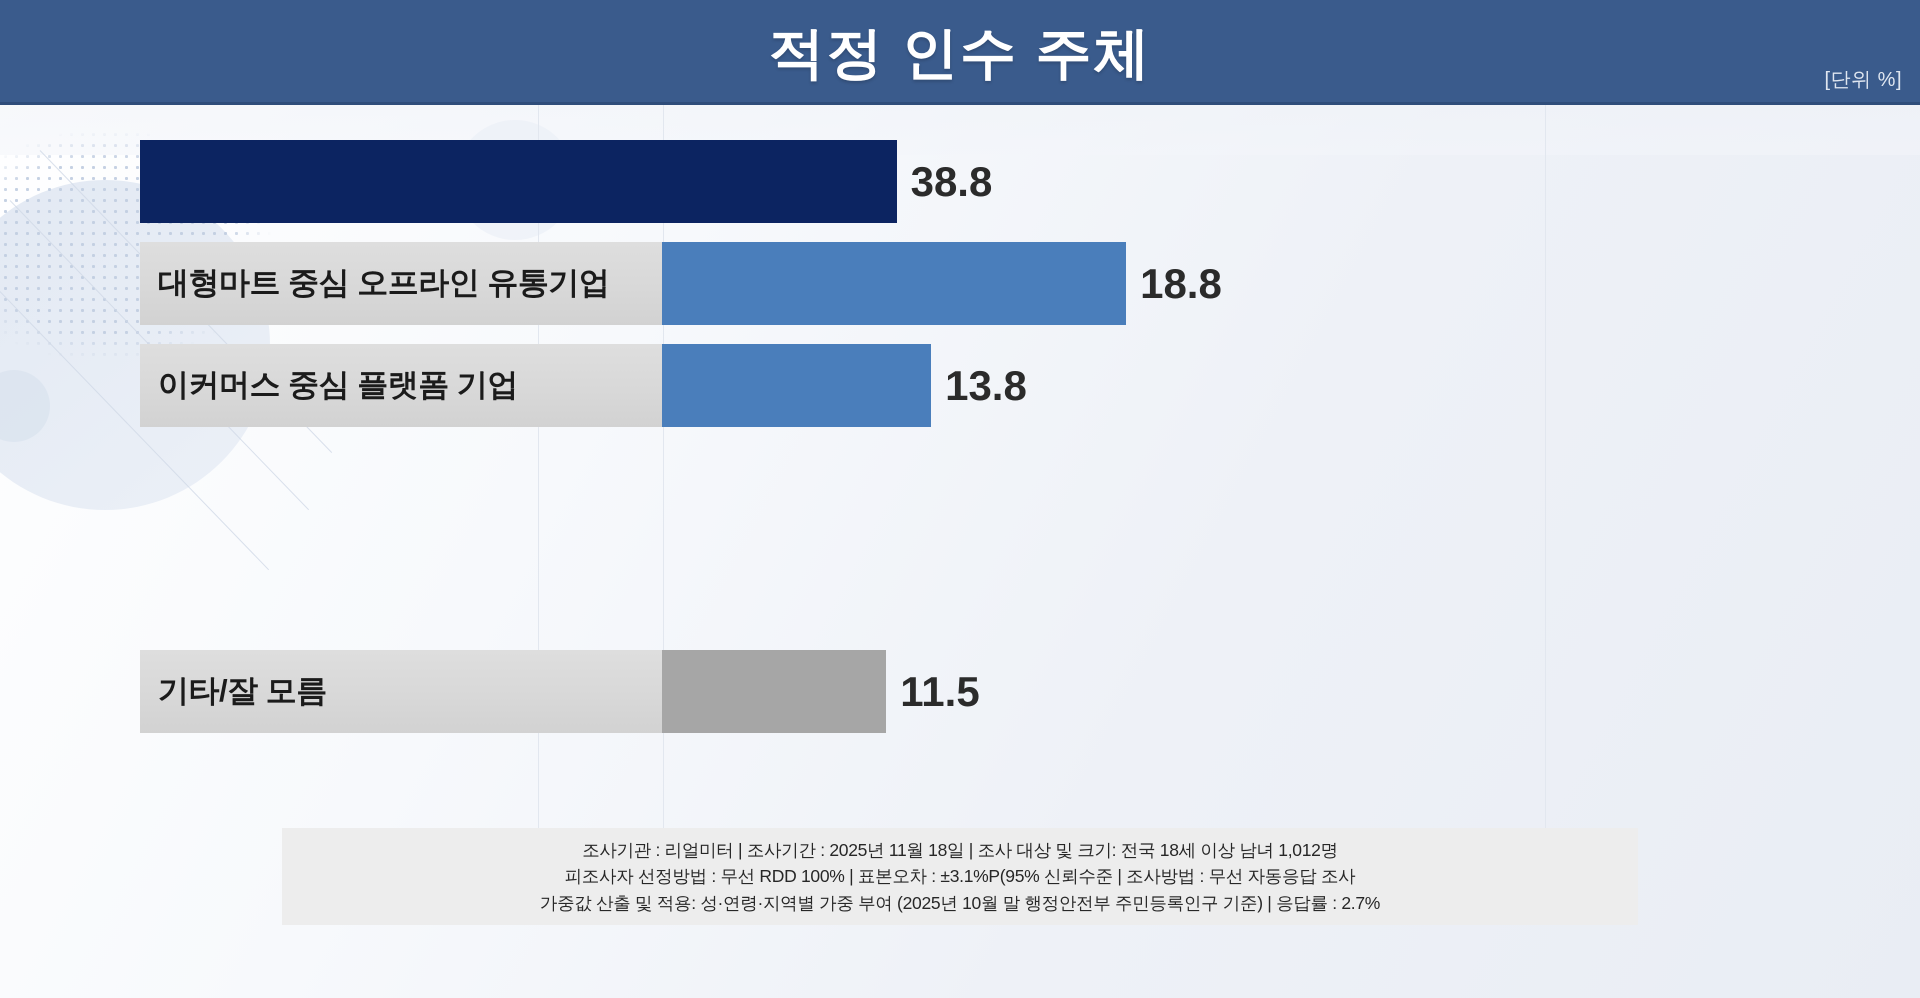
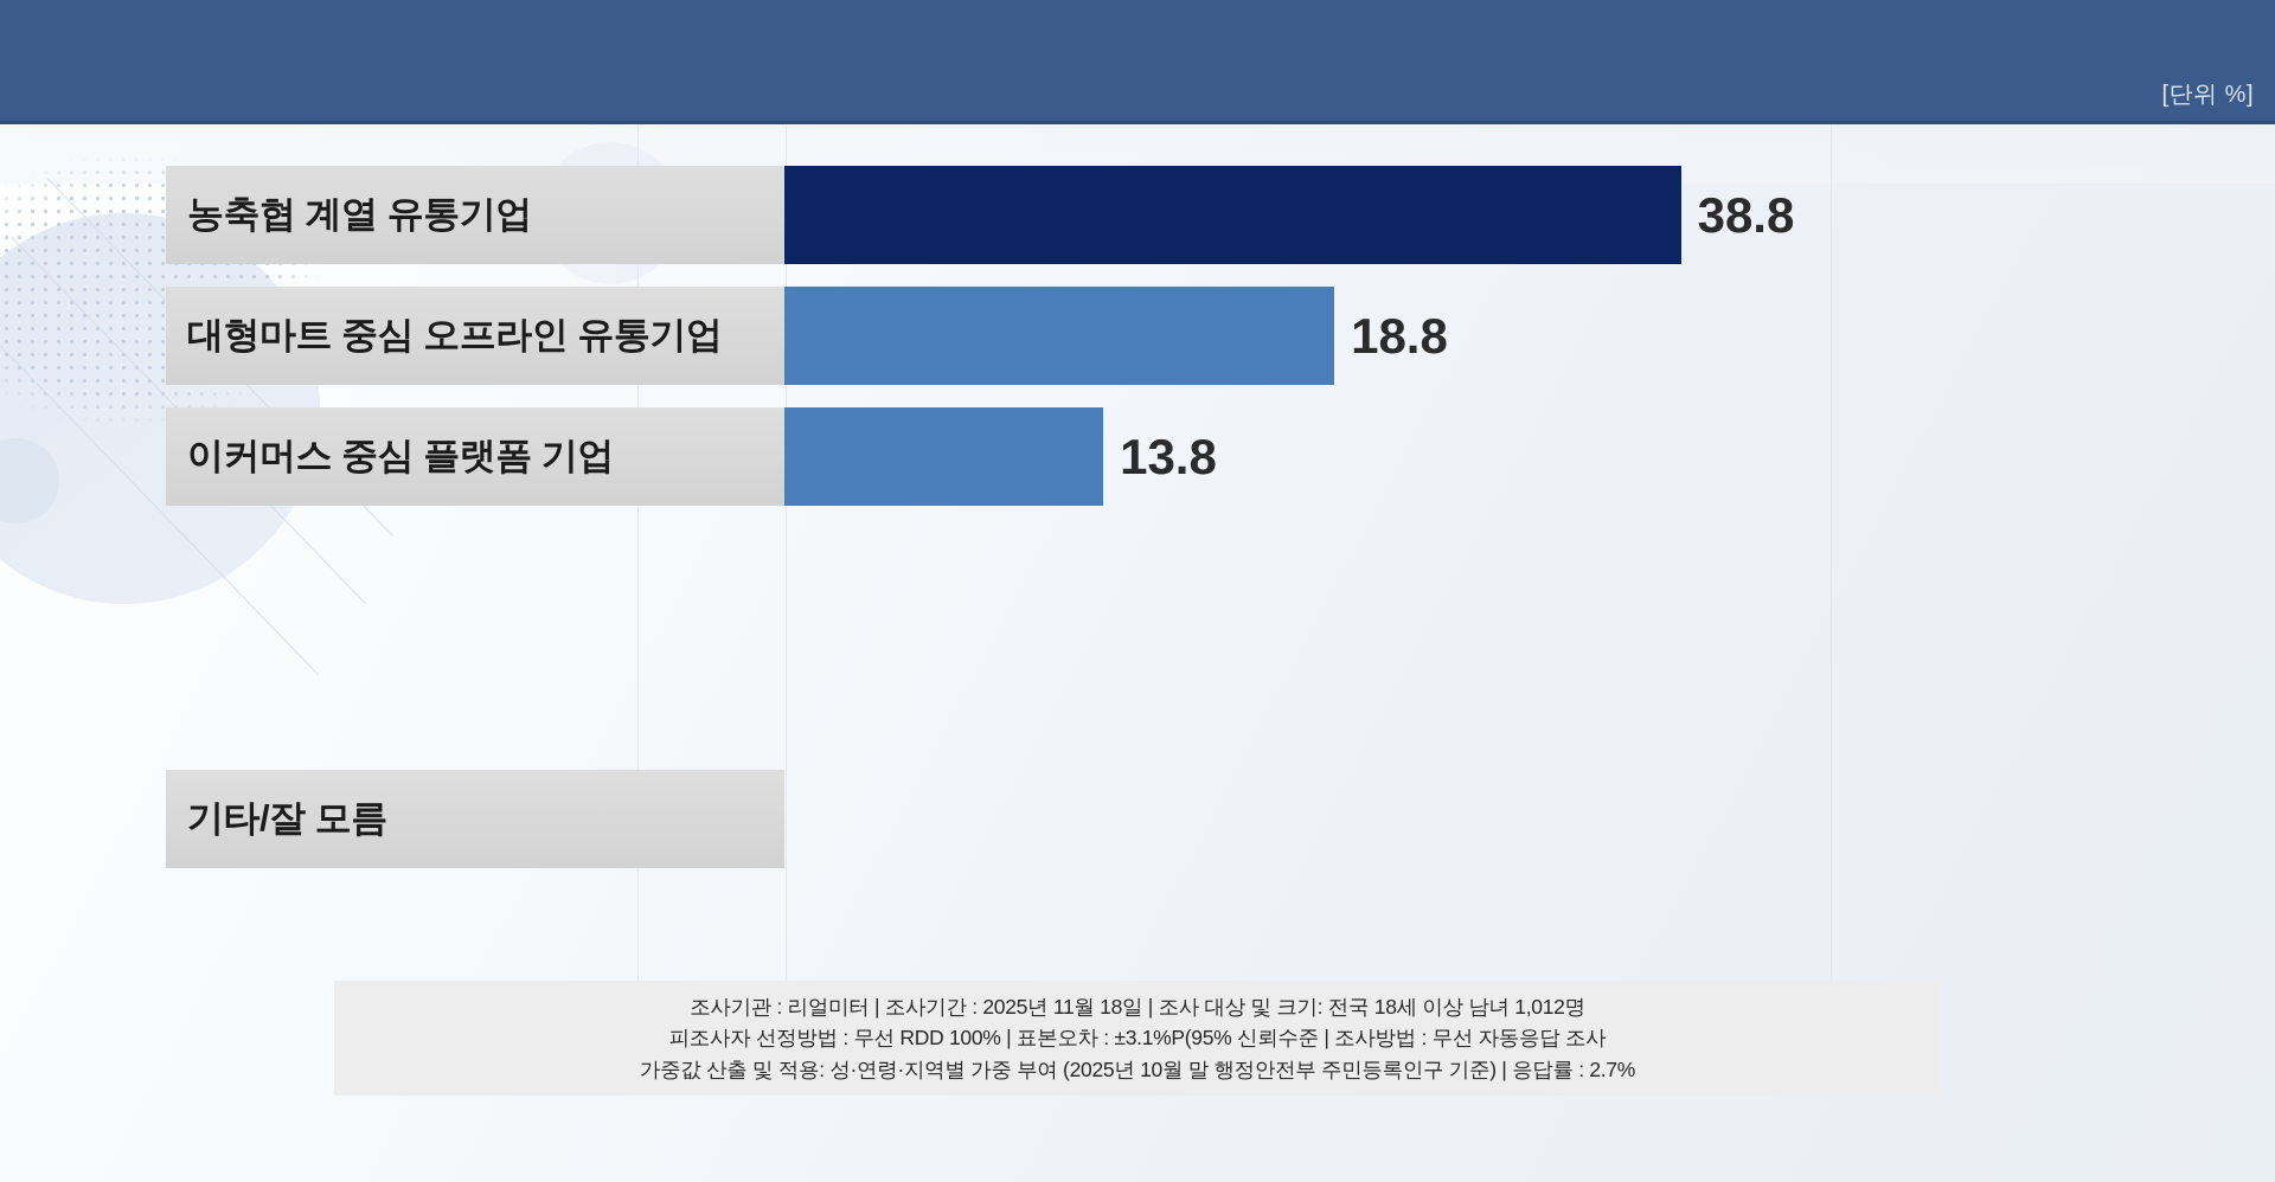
- 적정 인수 주체
  [단위 %]
+ 농축협 계열 유통기업
  38.8
  대형마트 중심 오프라인 유통기업
  18.8
  이커머스 중심 플랫폼 기업
  13.8
  기타/잘 모름
- 11.5
  조사기관 : 리얼미터 | 조사기간 : 2025년 11월 18일 | 조사 대상 및 크기: 전국 18세 이상 남녀 1,012명
  피조사자 선정방법 : 무선 RDD 100% | 표본오차 : ±3.1%P(95% 신뢰수준 | 조사방법 : 무선 자동응답 조사
  가중값 산출 및 적용: 성·연령·지역별 가중 부여 (2025년 10월 말 행정안전부 주민등록인구 기준) | 응답률 : 2.7%
